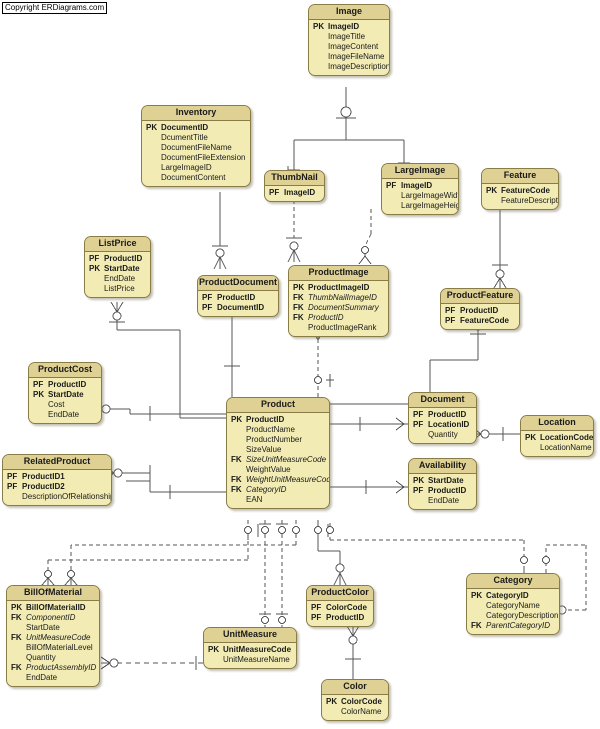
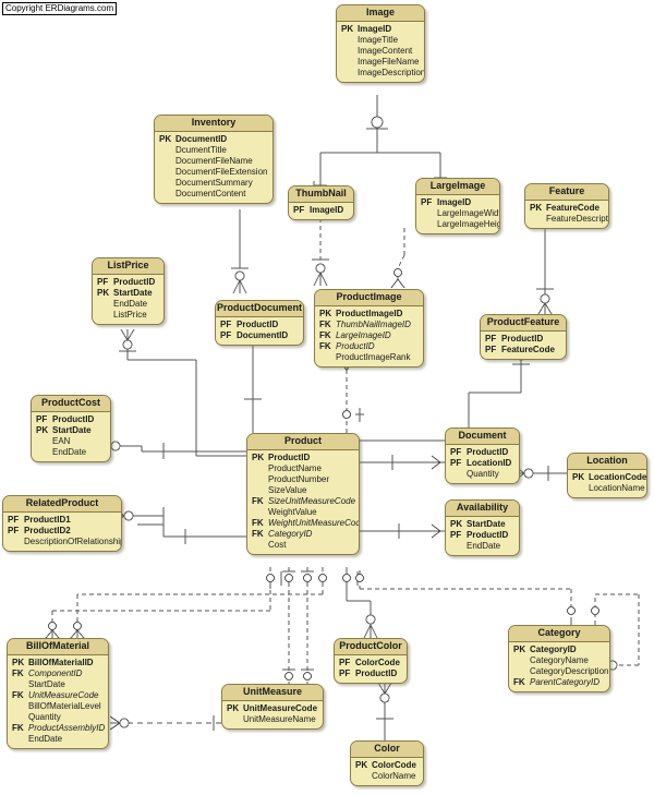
  Copyright ERDiagrams.com
  Image
  PK
  ImageID
  ImageTitle
  ImageContent
  ImageFileName
  ImageDescription
  Inventory
  PK
  DocumentID
  DcumentTitle
  DocumentFileName
  DocumentFileExtension
- LargeImageID
+ DocumentSummary
  DocumentContent
  ThumbNail
  PF
  ImageID
  LargeImage
  PF
  ImageID
  LargeImageWid
  LargeImageHeig
  Feature
  PK
  FeatureCode
  FeatureDescript
  ListPrice
  PF
  ProductID
  PK
  StartDate
  EndDate
  ListPrice
  ProductDocument
  PF
  ProductID
  PF
  DocumentID
  ProductImage
  PK
  ProductImageID
  FK
  ThumbNailImageID
  FK
- DocumentSummary
+ LargeImageID
  FK
  ProductID
  ProductImageRank
  ProductFeature
  PF
  ProductID
  PF
  FeatureCode
  ProductCost
  PF
  ProductID
  PK
  StartDate
- Cost
+ EAN
  EndDate
  Product
  PK
  ProductID
  ProductName
  ProductNumber
  SizeValue
  FK
  SizeUnitMeasureCode
  WeightValue
  FK
  WeightUnitMeasureCod
  FK
  CategoryID
- EAN
+ Cost
  Document
  PF
  ProductID
  PF
  LocationID
  Quantity
  Location
  PK
  LocationCode
  LocationName
  Availability
  PK
  StartDate
  PF
  ProductID
  EndDate
  RelatedProduct
  PF
  ProductID1
  PF
  ProductID2
  DescriptionOfRelationshi
  BillOfMaterial
  PK
  BillOfMaterialID
  FK
  ComponentID
  StartDate
  FK
  UnitMeasureCode
  BillOfMaterialLevel
  Quantity
  FK
  ProductAssemblyID
  EndDate
  UnitMeasure
  PK
  UnitMeasureCode
  UnitMeasureName
  ProductColor
  PF
  ColorCode
  PF
  ProductID
  Color
  PK
  ColorCode
  ColorName
  Category
  PK
  CategoryID
  CategoryName
  CategoryDescription
  FK
  ParentCategoryID
